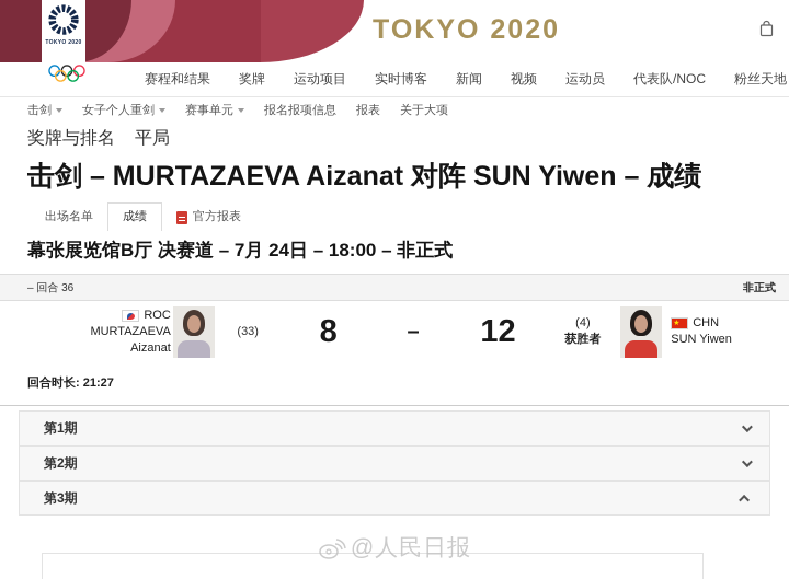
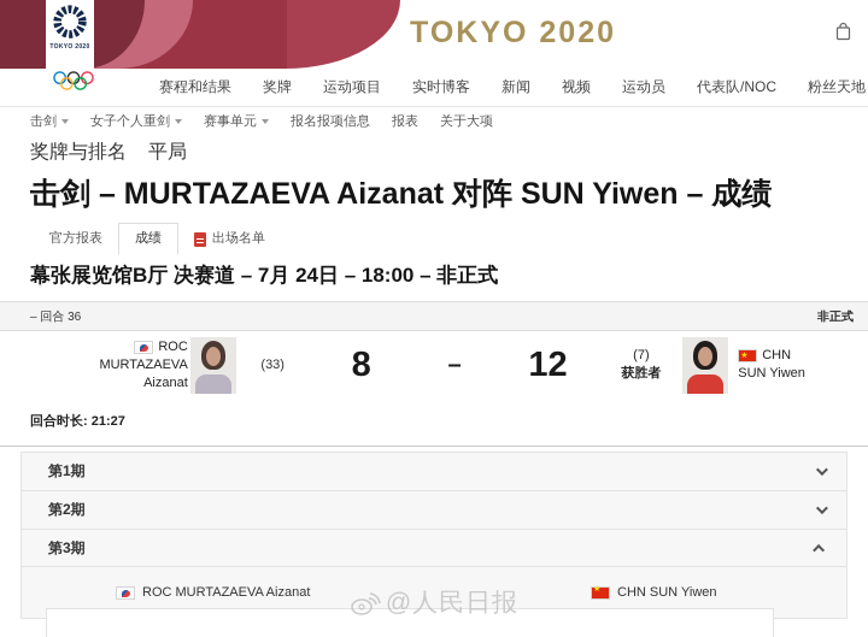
  TOKYO 2020
  赛程和结果
  奖牌
  运动项目
  实时博客
  新闻
  视频
  运动员
  代表队/NOC
  粉丝天地
  击剑
  女子个人重剑
  赛事单元
  报名报项信息
  报表
  关于大项
  奖牌与排名
  平局
  击剑 – MURTAZAEVA Aizanat 对阵 SUN Yiwen – 成绩
- 出场名单
+ 官方报表
  成绩
- 官方报表
+ 出场名单
  幕张展览馆B厅 决赛道 – 7月 24日 – 18:00 – 非正式
  – 回合 36
  非正式
  ROC
  MURTAZAEVA Aizanat
  (33)
  8
  –
  12
- (4)
+ (7)
  获胜者
  CHN
  SUN Yiwen
  回合时长: 21:27
  第1期
  第2期
  第3期
+ ROC MURTAZAEVA Aizanat
+ CHN SUN Yiwen
  @人民日报
